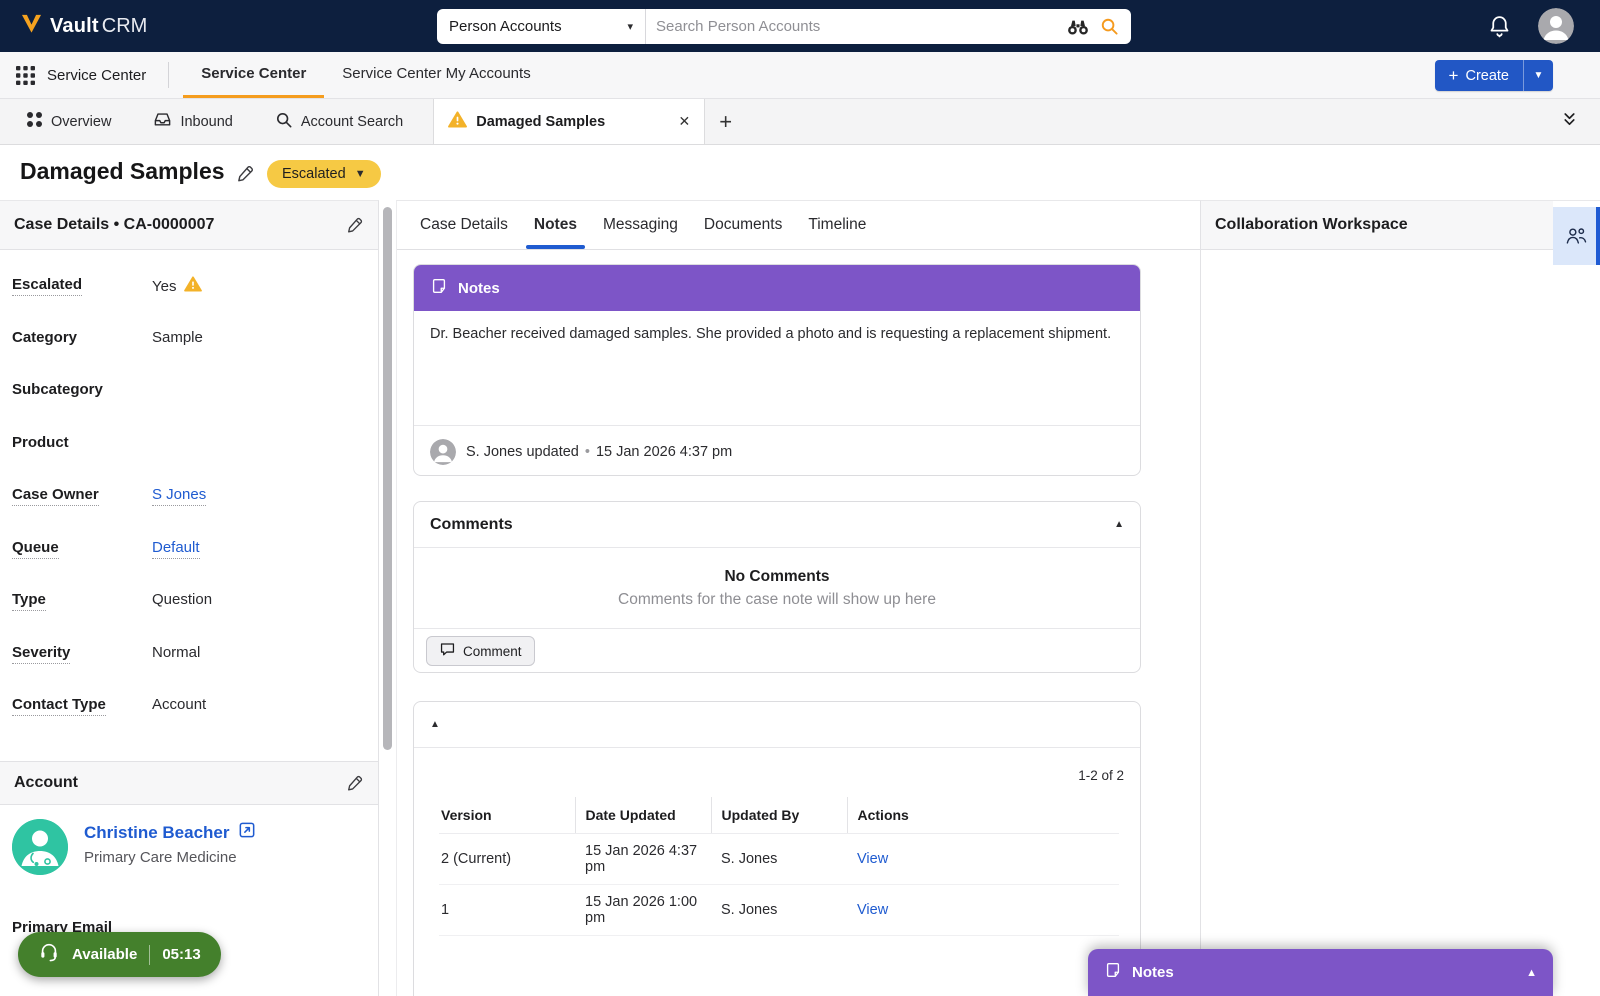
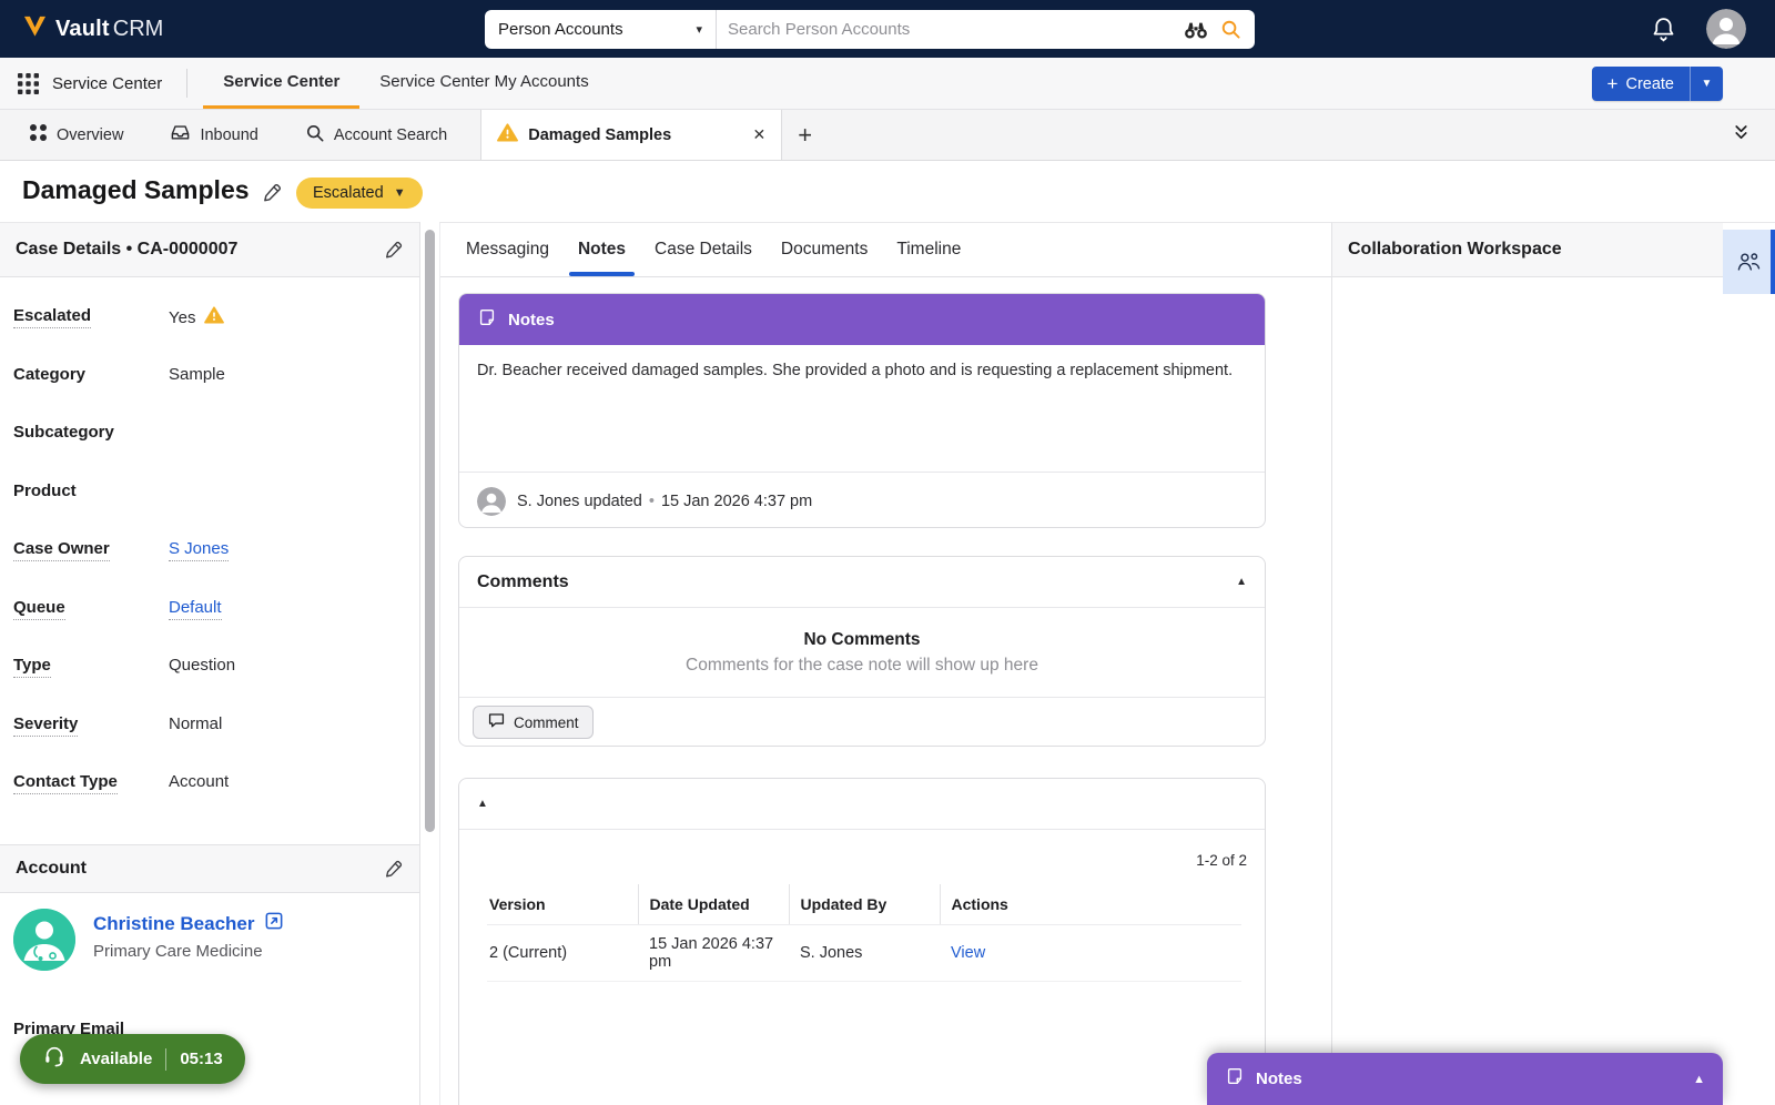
  Vault
  CRM
  Person Accounts
  ▾
  Search Person Accounts
  Service Center
  Service Center
  Service Center My Accounts
  +
  Create
  ▼
  Overview
  Inbound
  Account Search
  Damaged Samples
  ✕
  +
  Damaged Samples
  Escalated
  ▼
  Case Details • CA-0000007
  Escalated
  Yes
  Category
  Sample
  Subcategory
  Product
  Case Owner
  S Jones
  Queue
  Default
  Type
  Question
  Severity
  Normal
  Contact Type
  Account
  Account
  Christine Beacher
  Primary Care Medicine
  Primary Email
- Case Details
+ Messaging
  Notes
- Messaging
+ Case Details
  Documents
  Timeline
  Notes
  Dr. Beacher received damaged samples. She provided a photo and is requesting a replacement shipment.
  S. Jones updated • 15 Jan 2026 4:37 pm
  Comments
  ▲
  No Comments
  Comments for the case note will show up here
  Comment
  ▲
  1-2 of 2
  Version	Date Updated	Updated By	Actions
  2 (Current)	15 Jan 2026 4:37 pm	S. Jones	View
- 1	15 Jan 2026 1:00 pm	S. Jones	View
  Collaboration Workspace
  Available
  05:13
  Notes
  ▲
